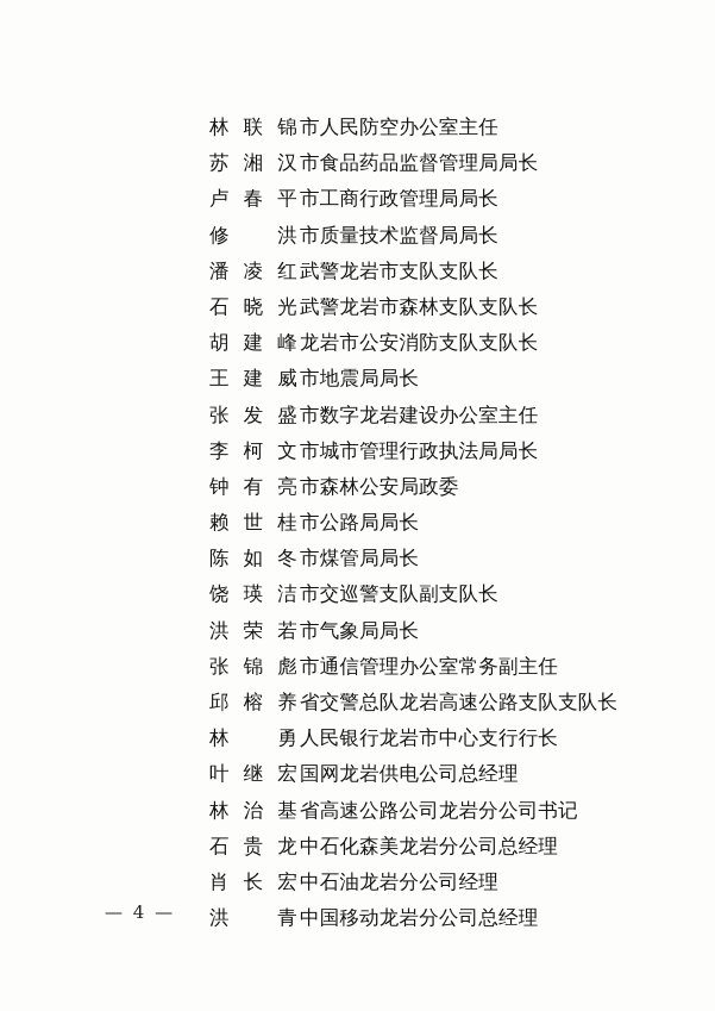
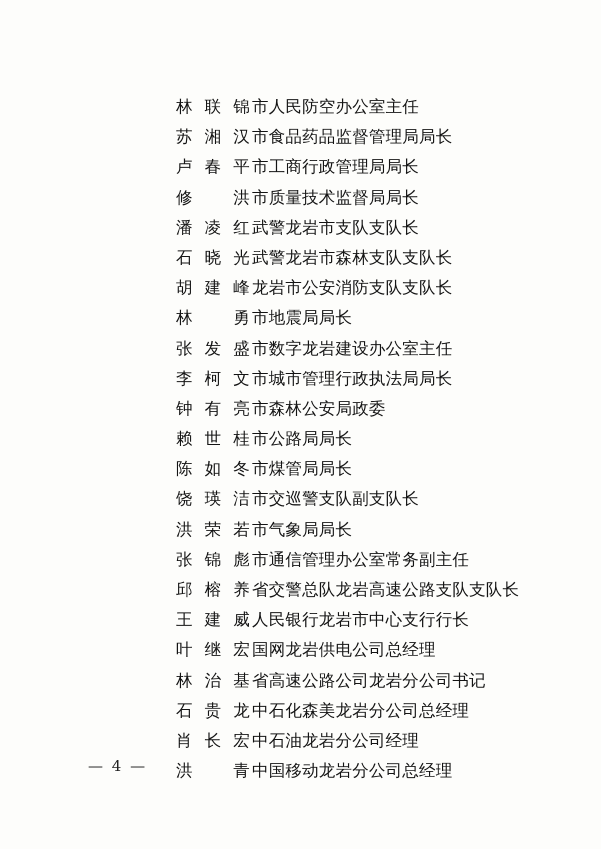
  林联锦
  市人民防空办公室主任
  苏湘汉
  市食品药品监督管理局局长
  卢春平
  市工商行政管理局局长
  修 洪
  市质量技术监督局局长
  潘凌红
  武警龙岩市支队支队长
  石晓光
  武警龙岩市森林支队支队长
  胡建峰
  龙岩市公安消防支队支队长
- 王建威
+ 林 勇
  市地震局局长
  张发盛
  市数字龙岩建设办公室主任
  李柯文
  市城市管理行政执法局局长
  钟有亮
  市森林公安局政委
  赖世桂
  市公路局局长
  陈如冬
  市煤管局局长
  饶瑛洁
  市交巡警支队副支队长
  洪荣若
  市气象局局长
  张锦彪
  市通信管理办公室常务副主任
  邱榕养
  省交警总队龙岩高速公路支队支队长
- 林 勇
+ 王建威
  人民银行龙岩市中心支行行长
  叶继宏
  国网龙岩供电公司总经理
  林治基
  省高速公路公司龙岩分公司书记
  石贵龙
  中石化森美龙岩分公司总经理
  肖长宏
  中石油龙岩分公司经理
  洪 青
  中国移动龙岩分公司总经理
  — 4 —
